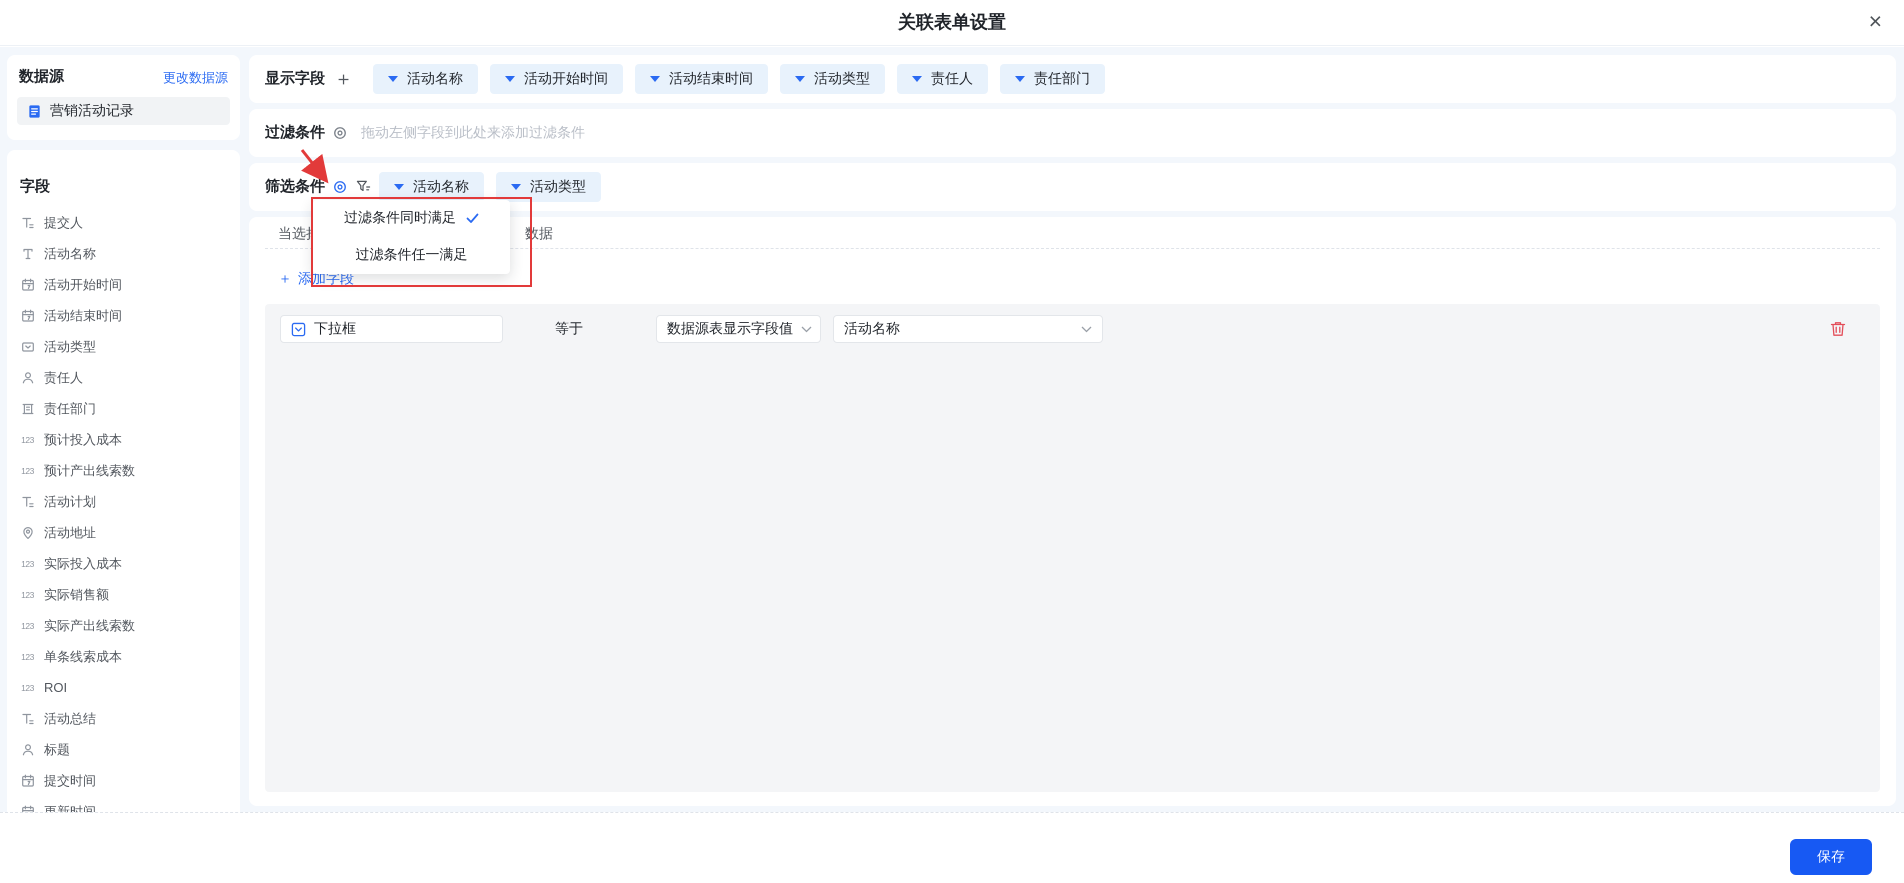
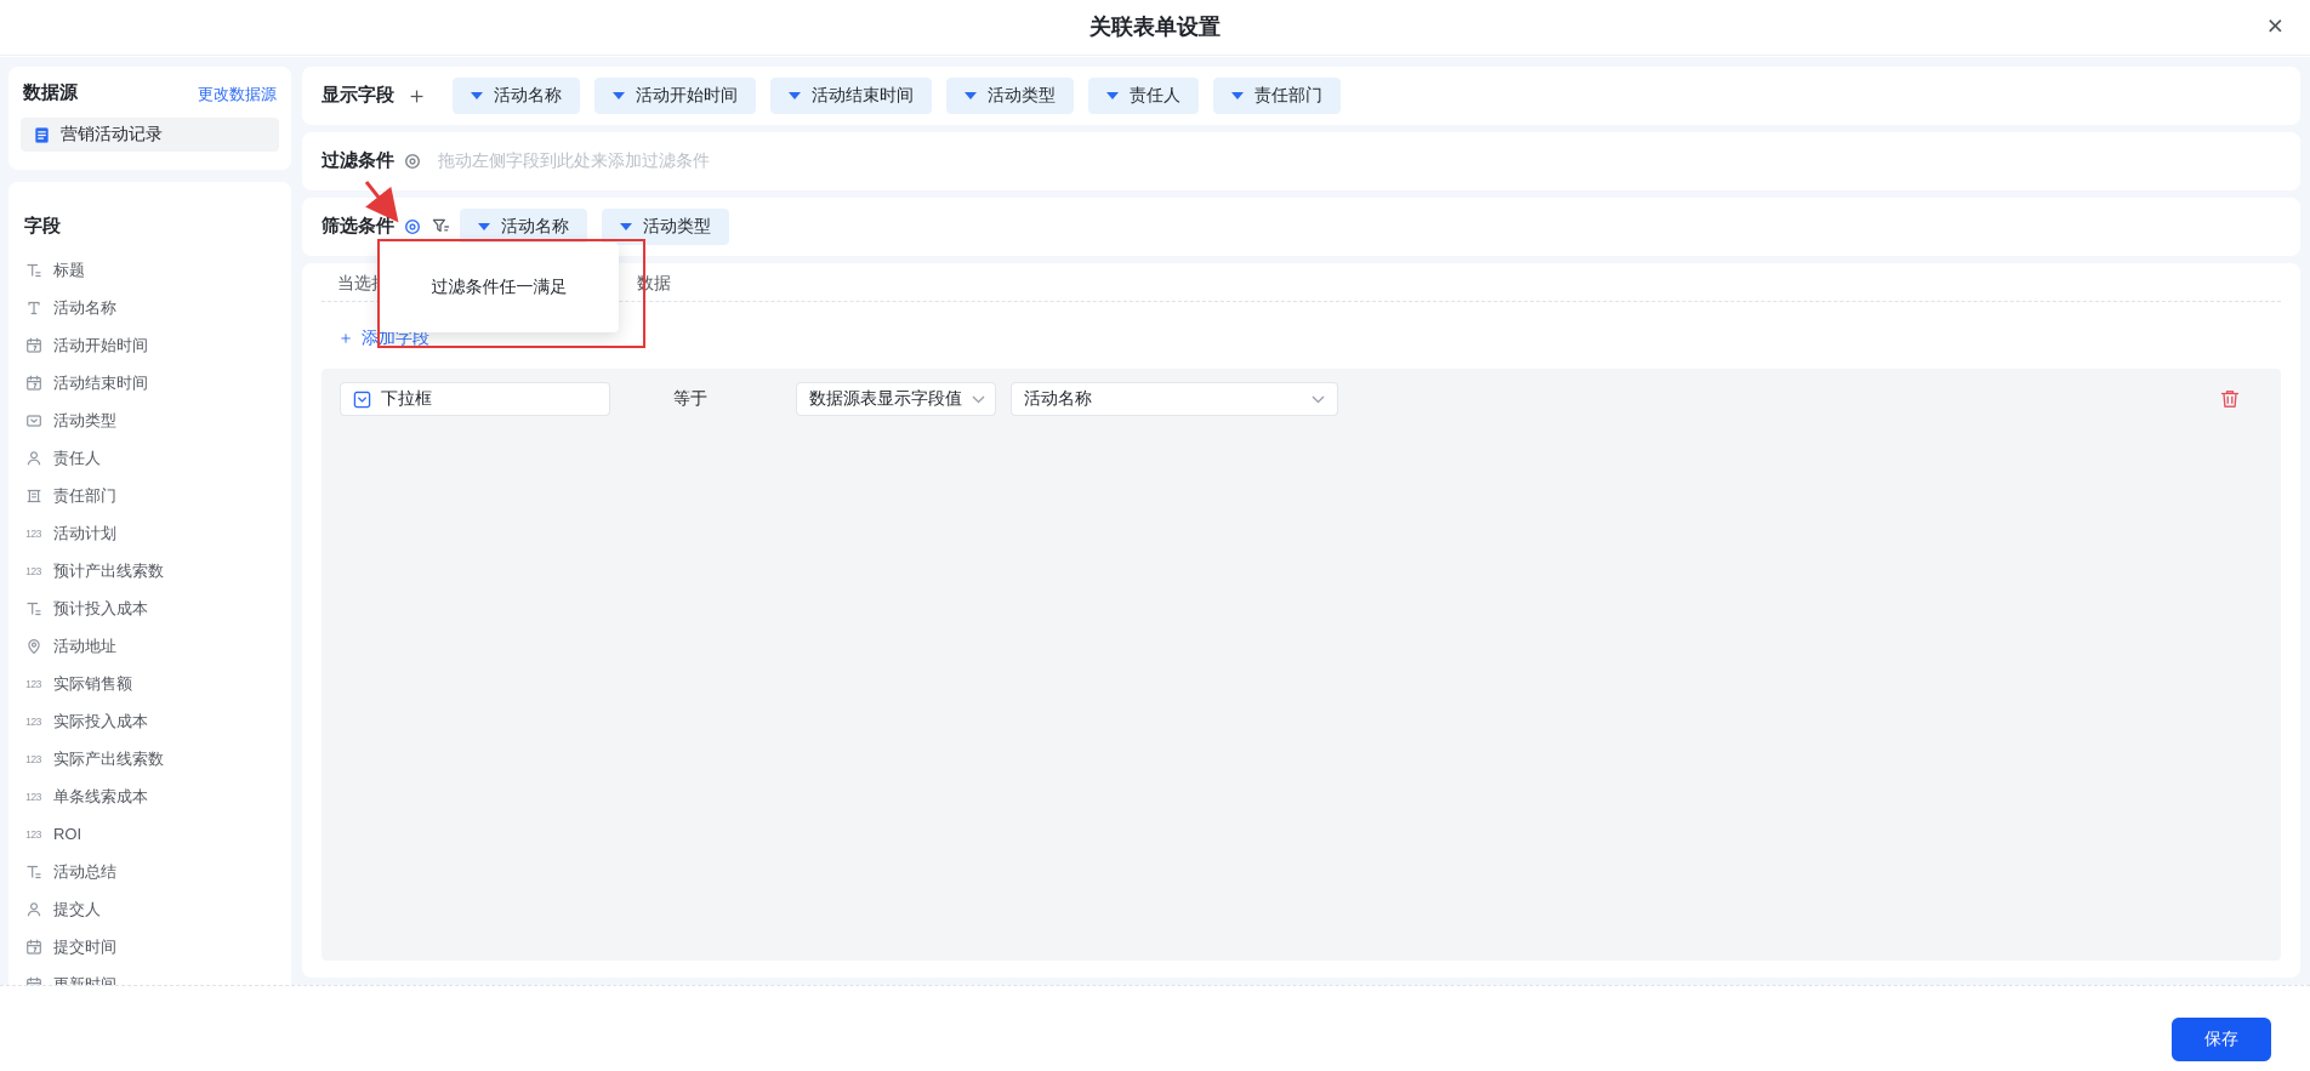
  关联表单设置
  ×
  数据源
  更改数据源
  营销活动记录
  字段
- 提交人
+ 标题
  活动名称
  活动开始时间
  活动结束时间
  活动类型
  责任人
  责任部门
  123
- 预计投入成本
+ 活动计划
  123
  预计产出线索数
- 活动计划
+ 预计投入成本
  活动地址
  123
- 实际投入成本
+ 实际销售额
  123
- 实际销售额
+ 实际投入成本
  123
  实际产出线索数
  123
  单条线索成本
  123
  ROI
  活动总结
- 标题
+ 提交人
  提交时间
  更新时间
  显示字段
  ＋
  活动名称
  活动开始时间
  活动结束时间
  活动类型
  责任人
  责任部门
  过滤条件
  拖动左侧字段到此处来添加过滤条件
  筛选条件
  活动名称
  活动类型
  数据
  ＋
  添加字段
  下拉框
  等于
  数据源表显示字段值
  活动名称
- 过滤条件同时满足
  过滤条件任一满足
  保存
